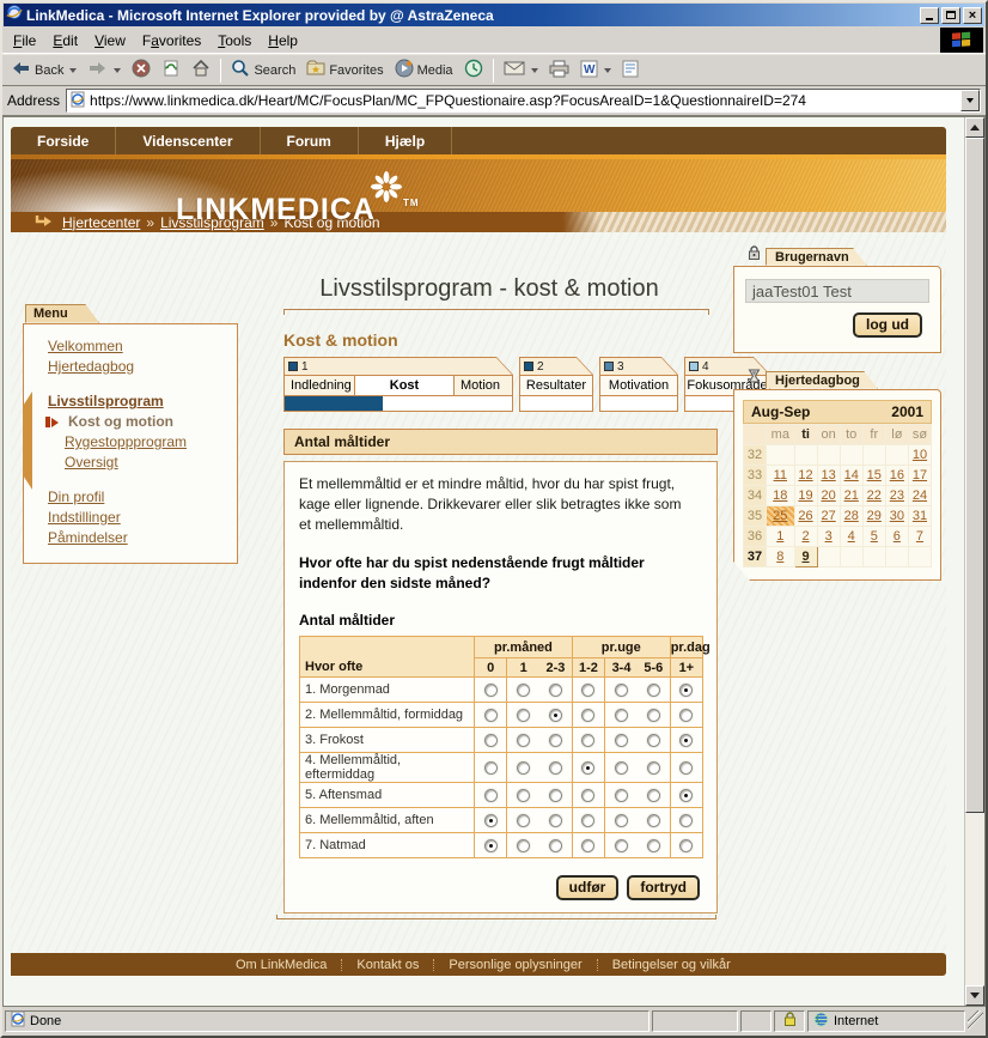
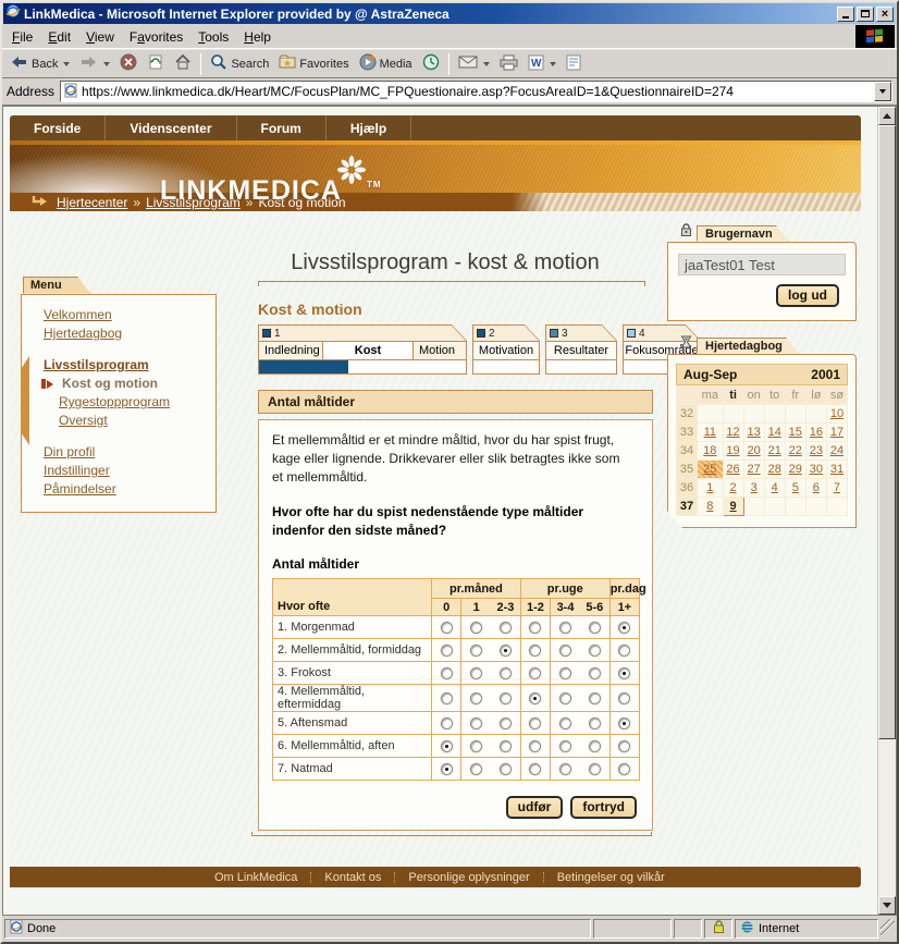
  LinkMedica - Microsoft Internet Explorer provided by @ AstraZeneca
  ×
  File
  Edit
  View
  Favorites
  Tools
  Help
  Back
  Search
  Favorites
  Media
  W
  Address
  https://www.linkmedica.dk/Heart/MC/FocusPlan/MC_FPQuestionaire.asp?FocusAreaID=1&QuestionnaireID=274
  Forside
  Videnscenter
  Forum
  Hjælp
  LINKMEDICA
  TM
  Hjertecenter
  »
  Livsstilsprogram
  »
  Kost og motion
  Menu
  Velkommen
  Hjertedagbog
  Livsstilsprogram
  Kost og motion
  Rygestoppprogram
  Oversigt
  Din profil
  Indstillinger
  Påmindelser
  Livsstilsprogram - kost & motion
  Kost & motion
  1
  Indledning
  Kost
  Motion
  2
- Resultater
+ Motivation
  3
- Motivation
+ Resultater
  4
  Fokusområde
  Antal måltider
  Et mellemmåltid er et mindre måltid, hvor du har spist frugt, kage eller lignende. Drikkevarer eller slik betragtes ikke som et mellemmåltid.
- Hvor ofte har du spist nedenstående frugt måltider indenfor den sidste måned?
+ Hvor ofte har du spist nedenstående type måltider indenfor den sidste måned?
  Antal måltider
  Hvor ofte	pr.måned	pr.uge	pr.dag
  0	1	2-3	1-2	3-4	5-6	1+
  1. Morgenmad
  2. Mellemmåltid, formiddag
  3. Frokost
  4. Mellemmåltid, eftermiddag
  5. Aftensmad
  6. Mellemmåltid, aften
  7. Natmad
  udfør
  fortryd
  Brugernavn
  jaaTest01 Test
  log ud
  Hjertedagbog
  Aug-Sep
  2001
  	ma	ti	on	to	fr	lø	sø
  32							10
  33	11	12	13	14	15	16	17
  34	18	19	20	21	22	23	24
  35	25	26	27	28	29	30	31
  36	1	2	3	4	5	6	7
  37	8	9
  Om LinkMedica
  Kontakt os
  Personlige oplysninger
  Betingelser og vilkår
  Done
  Internet
